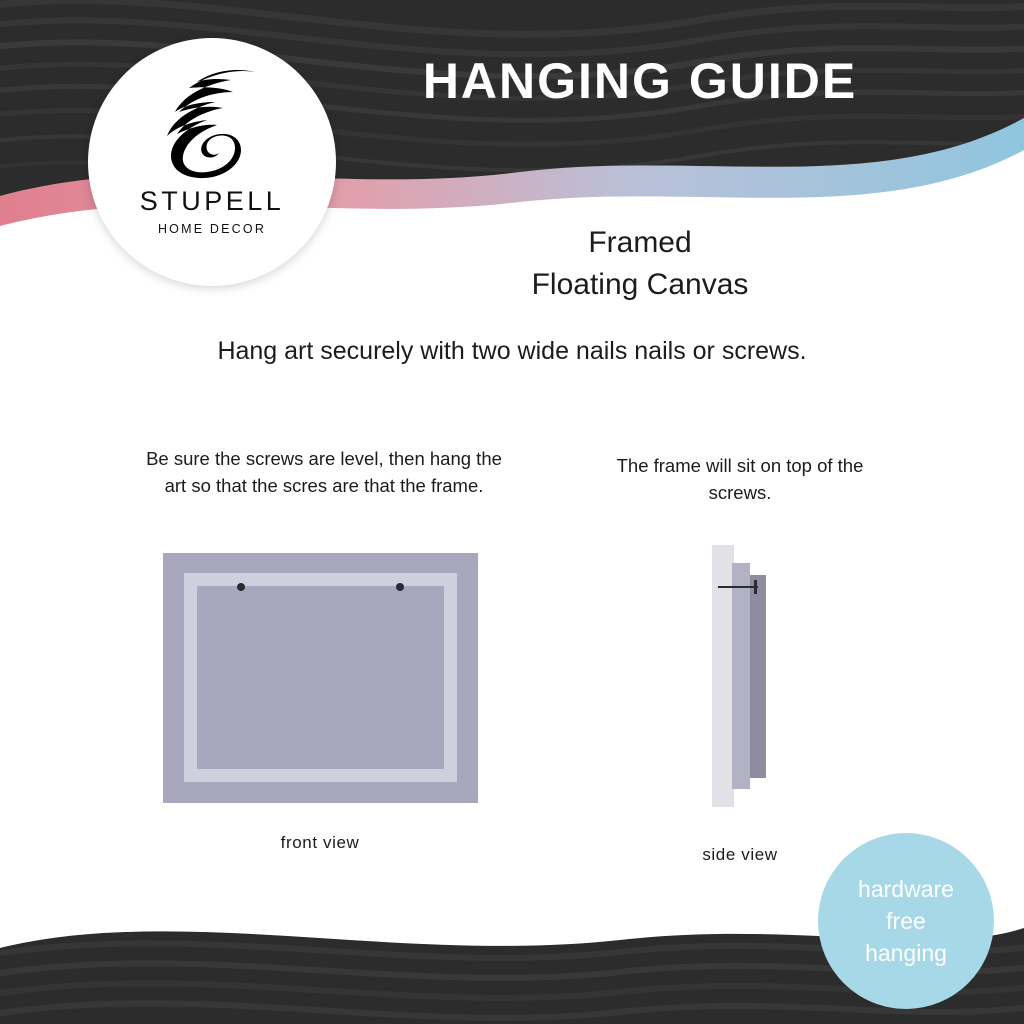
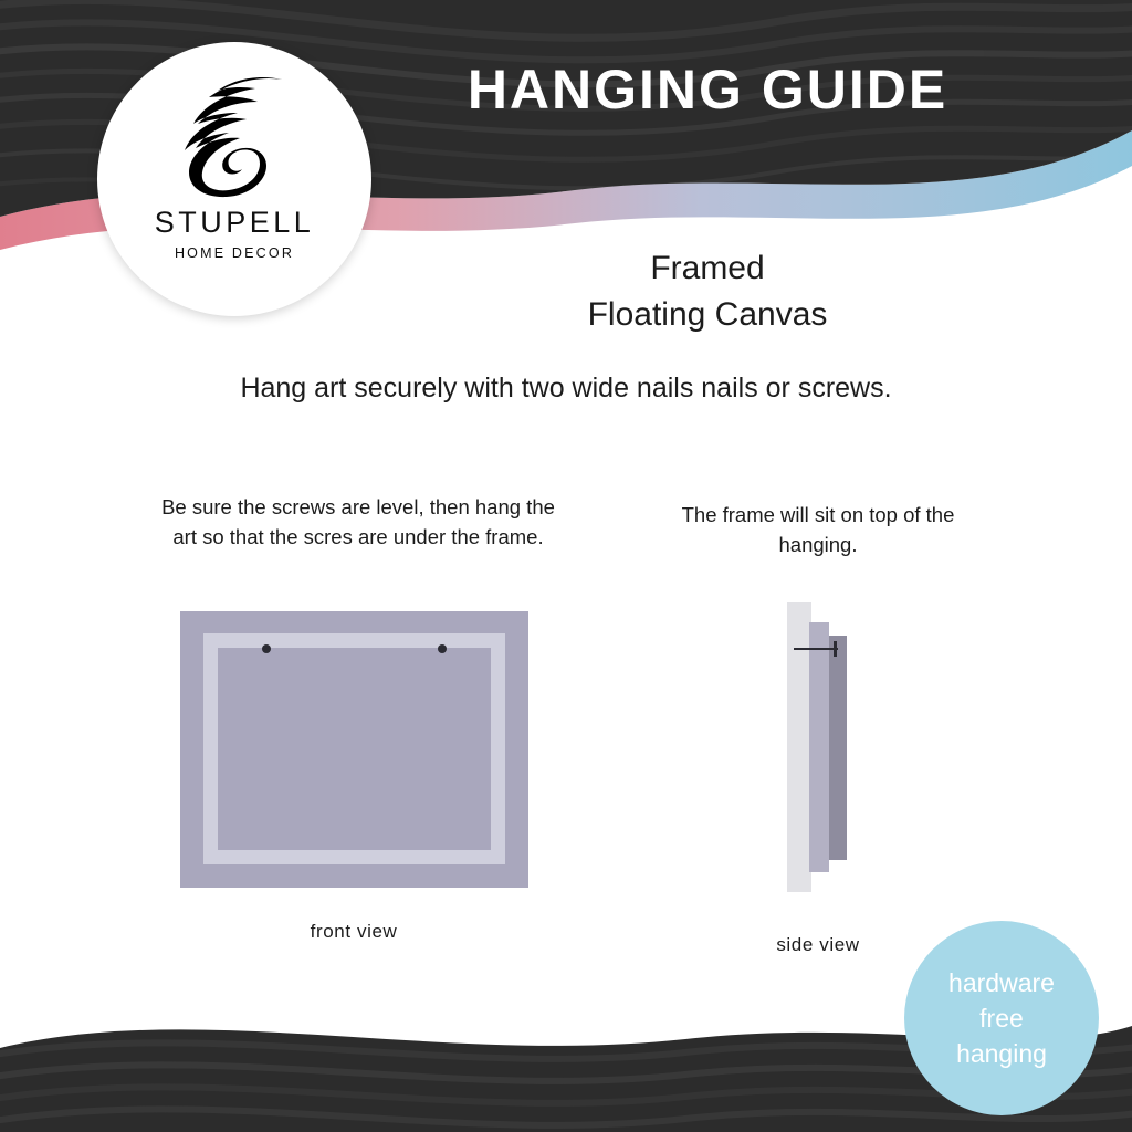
  HANGING GUIDE
  STUPELL
  HOME DECOR
  Framed
  Floating Canvas
  Hang art securely with two wide nails nails or screws.
- Be sure the screws are level, then hang the art so that the scres are that the frame.
+ Be sure the screws are level, then hang the art so that the scres are under the frame.
  front view
- The frame will sit on top of the screws.
+ The frame will sit on top of the hanging.
  side view
  hardware
  free
  hanging
